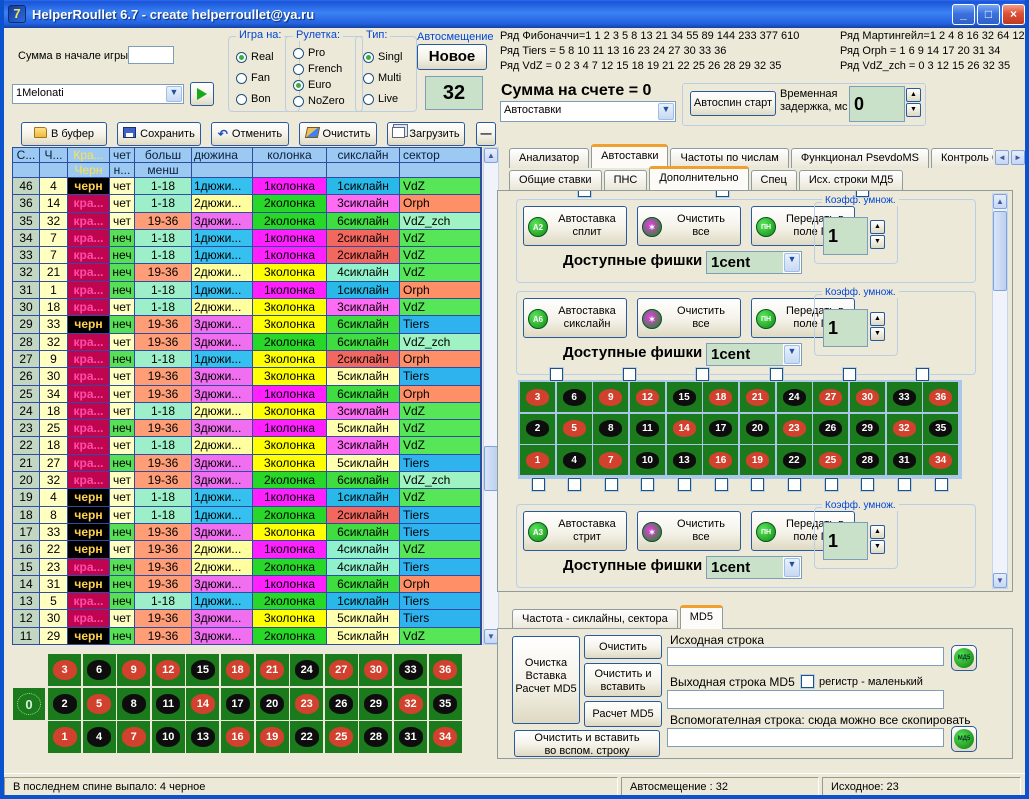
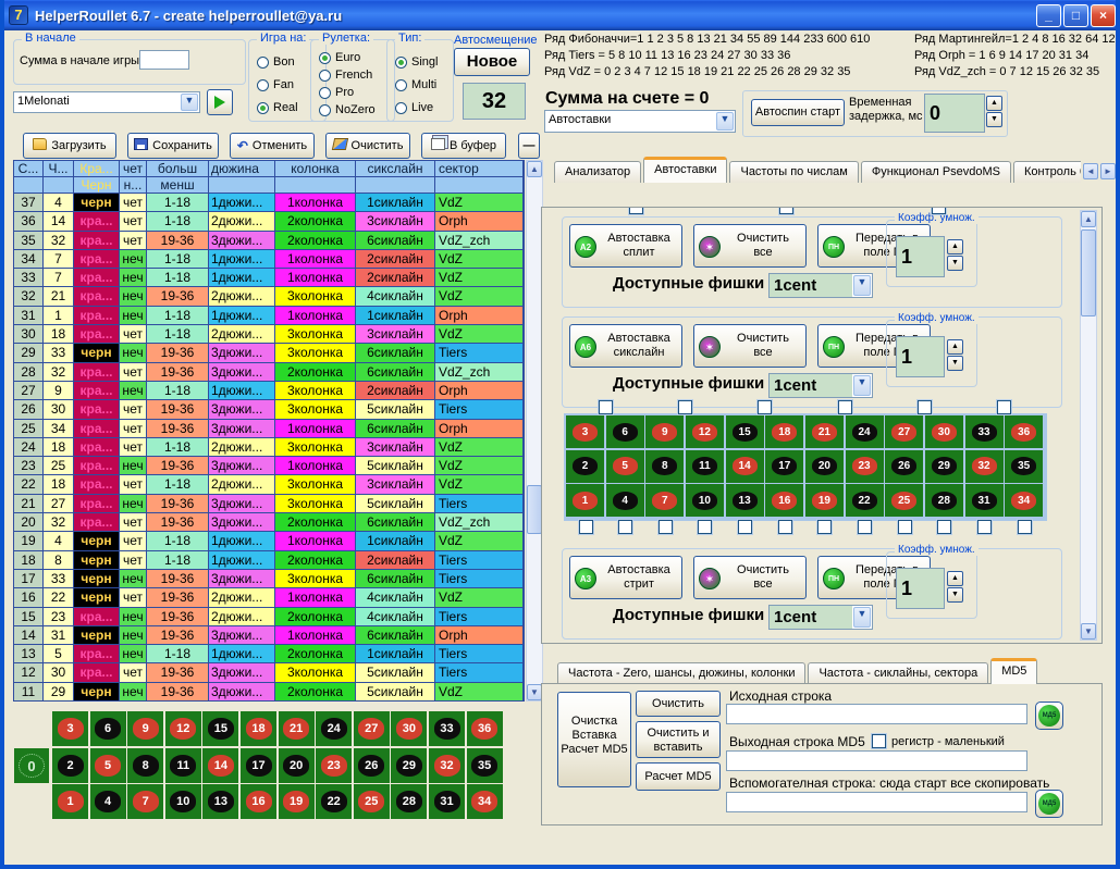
  7
  HelperRoullet 6.7 - create helperroullet@ya.ru
  _
  □
  ×
+ В начале
  Сумма в начале игры
  1Melonati
  ▼
  Игра на:
- Real
+ Bon
  Fan
- Bon
+ Real
  Рулетка:
- Pro
+ Euro
  French
- Euro
+ Pro
  NoZero
  Тип:
  Singl
  Multi
  Live
  Автосмещение
  Новое
  32
  —
  С...
  Ч...
  Кра...
  чет
  больш
  дюжина
  колонка
  сикслайн
  сектор
  Черн
  н...
  менш
- 46
+ 37
  4
  черн
  чет
  1-18
  1дюжи...
  1колонка
  1сиклайн
  VdZ
  36
  14
  кра...
  чет
  1-18
  2дюжи...
  2колонка
  3сиклайн
  Orph
  35
  32
  кра...
  чет
  19-36
  3дюжи...
  2колонка
  6сиклайн
  VdZ_zch
  34
  7
  кра...
  неч
  1-18
  1дюжи...
  1колонка
  2сиклайн
  VdZ
  33
  7
  кра...
  неч
  1-18
  1дюжи...
  1колонка
  2сиклайн
  VdZ
  32
  21
  кра...
  неч
  19-36
  2дюжи...
  3колонка
  4сиклайн
  VdZ
  31
  1
  кра...
  неч
  1-18
  1дюжи...
  1колонка
  1сиклайн
  Orph
  30
  18
  кра...
  чет
  1-18
  2дюжи...
  3колонка
  3сиклайн
  VdZ
  29
  33
  черн
  неч
  19-36
  3дюжи...
  3колонка
  6сиклайн
  Tiers
  28
  32
  кра...
  чет
  19-36
  3дюжи...
  2колонка
  6сиклайн
  VdZ_zch
  27
  9
  кра...
  неч
  1-18
  1дюжи...
  3колонка
  2сиклайн
  Orph
  26
  30
  кра...
  чет
  19-36
  3дюжи...
  3колонка
  5сиклайн
  Tiers
  25
  34
  кра...
  чет
  19-36
  3дюжи...
  1колонка
  6сиклайн
  Orph
  24
  18
  кра...
  чет
  1-18
  2дюжи...
  3колонка
  3сиклайн
  VdZ
  23
  25
  кра...
  неч
  19-36
  3дюжи...
  1колонка
  5сиклайн
  VdZ
  22
  18
  кра...
  чет
  1-18
  2дюжи...
  3колонка
  3сиклайн
  VdZ
  21
  27
  кра...
  неч
  19-36
  3дюжи...
  3колонка
  5сиклайн
  Tiers
  20
  32
  кра...
  чет
  19-36
  3дюжи...
  2колонка
  6сиклайн
  VdZ_zch
  19
  4
  черн
  чет
  1-18
  1дюжи...
  1колонка
  1сиклайн
  VdZ
  18
  8
  черн
  чет
  1-18
  1дюжи...
  2колонка
  2сиклайн
  Tiers
  17
  33
  черн
  неч
  19-36
  3дюжи...
  3колонка
  6сиклайн
  Tiers
  16
  22
  черн
  чет
  19-36
  2дюжи...
  1колонка
  4сиклайн
  VdZ
  15
  23
  кра...
  неч
  19-36
  2дюжи...
  2колонка
  4сиклайн
  Tiers
  14
  31
  черн
  неч
  19-36
  3дюжи...
  1колонка
  6сиклайн
  Orph
  13
  5
  кра...
  неч
  1-18
  1дюжи...
  2колонка
  1сиклайн
  Tiers
  12
  30
  кра...
  чет
  19-36
  3дюжи...
  3колонка
  5сиклайн
  Tiers
  11
  29
  черн
  неч
  19-36
  3дюжи...
  2колонка
  5сиклайн
  VdZ
  ▲
  ▼
  3
  6
  9
  12
  15
  18
  21
  24
  27
  30
  33
  36
  2
  5
  8
  11
  14
  17
  20
  23
  26
  29
  32
  35
  1
  4
  7
  10
  13
  16
  19
  22
  25
  28
  31
  34
  0
- Ряд Фибоначчи=1 1 2 3 5 8 13 21 34 55 89 144 233 377 610
+ Ряд Фибоначчи=1 1 2 3 5 8 13 21 34 55 89 144 233 600 610
  Ряд Tiers = 5 8 10 11 13 16 23 24 27 30 33 36
  Ряд VdZ = 0 2 3 4 7 12 15 18 19 21 22 25 26 28 29 32 35
  Ряд Мартингейл=1 2 4 8 16 32 64 12
  Ряд Orph = 1 6 9 14 17 20 31 34
- Ряд VdZ_zch = 0 3 12 15 26 32 35
+ Ряд VdZ_zch = 0 7 12 15 26 32 35
  Сумма на счете = 0
  Автоставки
  ▼
  Автоспин старт
  Временная
  задержка, мс
  0
  Анализатор
  Автоставки
  Частоты по числам
  Функционал PsevdoMS
  ◄
  ►
- Общие ставки
- ПНС
- Дополнительно
- Спец
- Исх. строки МД5
  A2
  Автоставка
  сплит
  ✶
  Очистить
  все
  Коэфф. умнож.
  1
  Доступные фишки
  1cent
  ▼
  A6
  Автоставка
  сикслайн
  ✶
  Очистить
  все
  Коэфф. умнож.
  1
  Доступные фишки
  1cent
  ▼
  A3
  Автоставка
  стрит
  ✶
  Очистить
  все
  Коэфф. умнож.
  1
  Доступные фишки
  1cent
  ▼
  3
  6
  9
  12
  15
  18
  21
  24
  27
  30
  33
  36
  2
  5
  8
  11
  14
  17
  20
  23
  26
  29
  32
  35
  1
  4
  7
  10
  13
  16
  19
  22
  25
  28
  31
  34
  ▲
  ▼
+ Частота - Zero, шансы, дюжины, колонки
  Частота - сиклайны, сектора
  MD5
  Очистка
  Вставка
  Расчет MD5
  Очистить
  Очистить и
  вставить
  Расчет MD5
  Исходная строка
  Выходная строка MD5
  регистр - маленький
- Вспомогателная строка: сюда можно все скопировать
+ Вспомогателная строка: сюда старт все скопировать
- Очистить и вставить
- во вспом. строку
- В последнем спине выпало: 4 черное
- Автосмещение : 32
- Исходное: 23
- В буфер
+ Загрузить
  Сохранить
  ↶ Отменить
  Очистить
- Загрузить
+ В буфер
